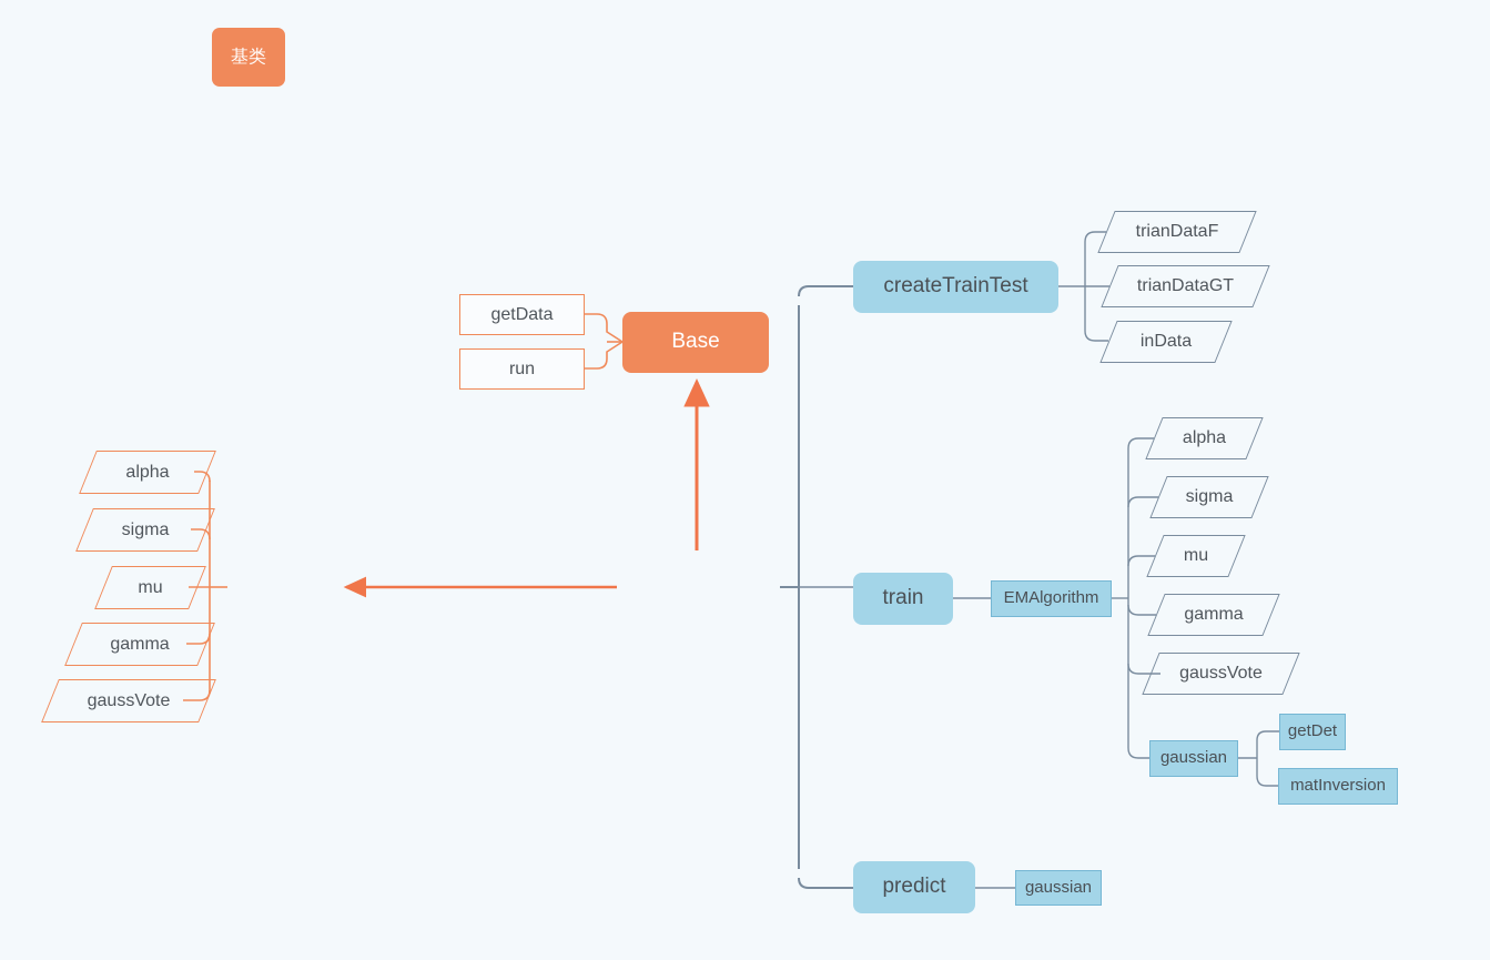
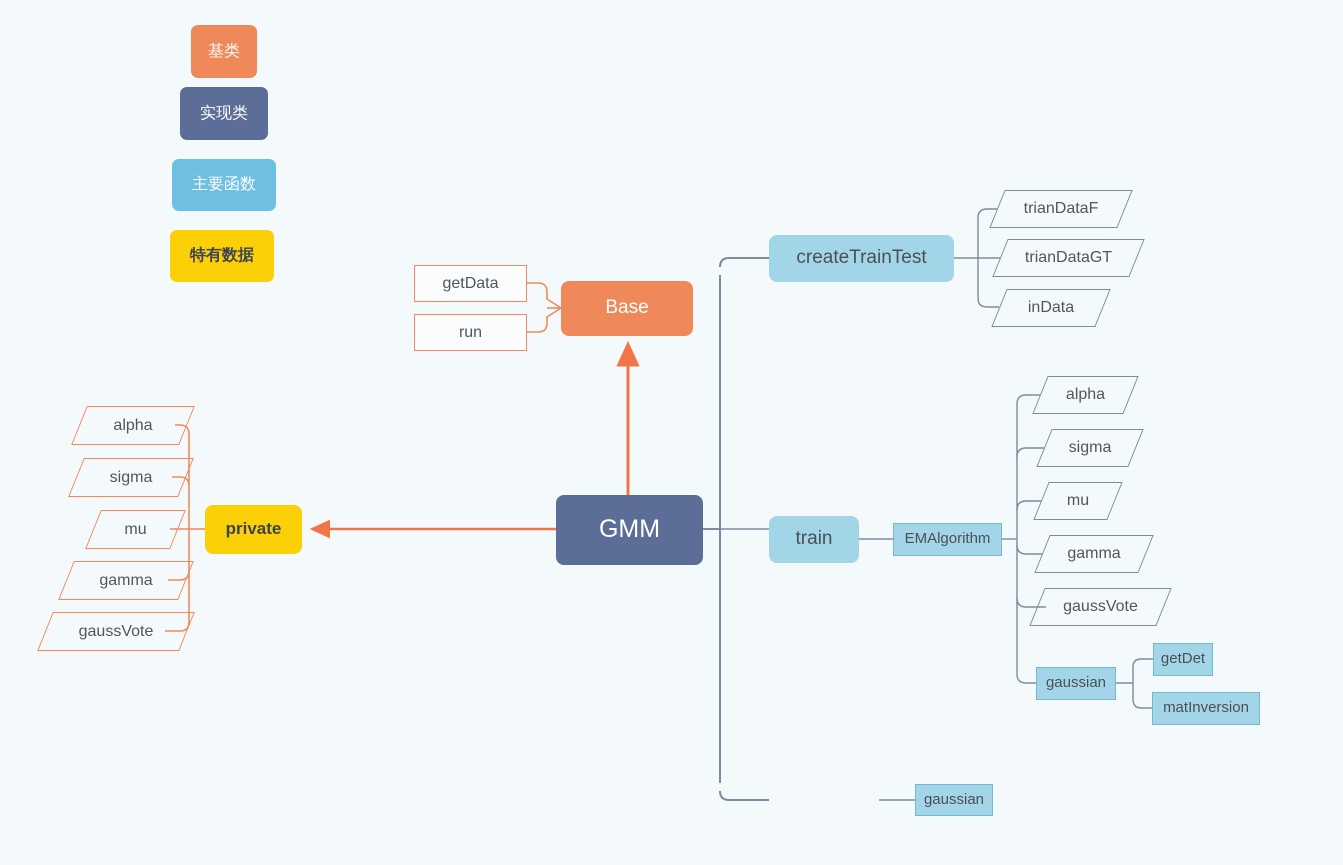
  基类
+ 实现类
+ 主要函数
+ 特有数据
  getData
  run
  Base
+ GMM
+ private
  alpha
  sigma
  mu
  gamma
  gaussVote
  createTrainTest
  trianDataF
  trianDataGT
  inData
  train
  EMAlgorithm
  alpha
  sigma
  mu
  gamma
  gaussVote
  gaussian
  getDet
  matInversion
- predict
  gaussian
